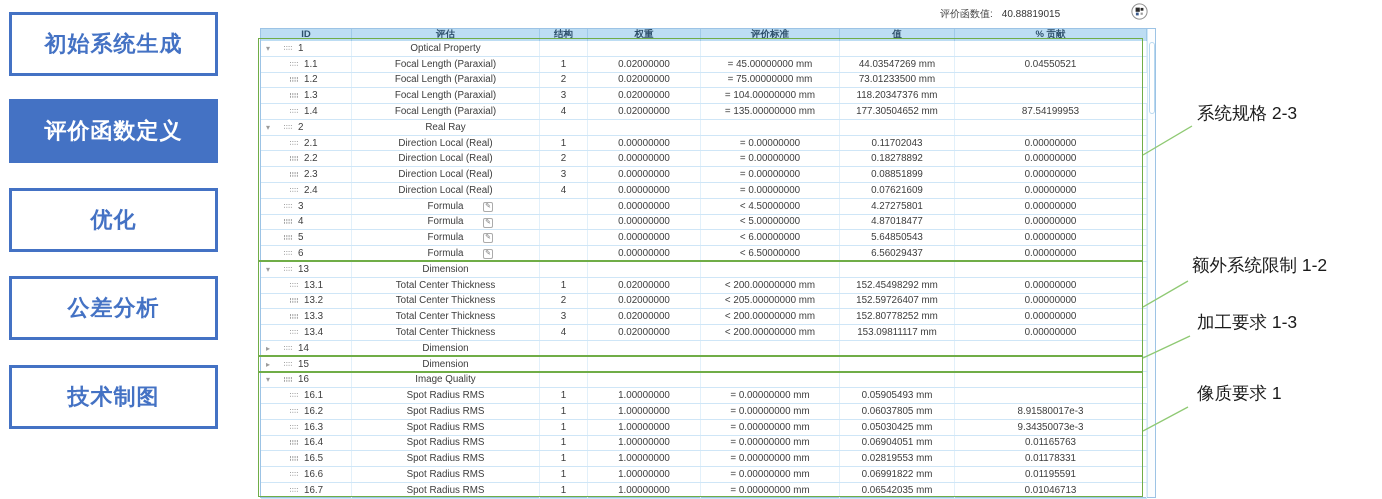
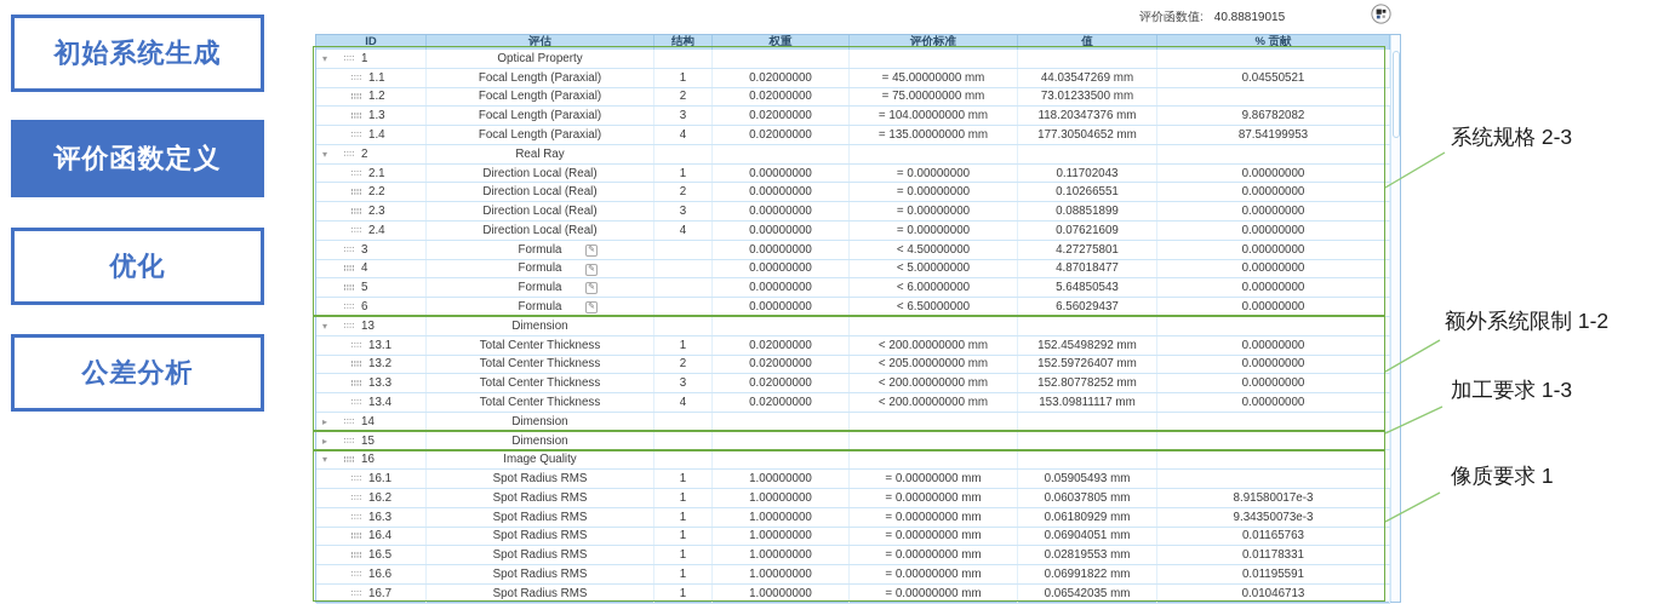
  初始系统生成
  评价函数定义
  优化
  公差分析
- 技术制图
  评价函数值: 40.88819015
  ID
  评估
  结构
  权重
  评价标准
  值
  % 贡献
  ▾
  1
  Optical Property
  1.1
  Focal Length (Paraxial)
  1
  0.02000000
  = 45.00000000 mm
  44.03547269 mm
  0.04550521
  1.2
  Focal Length (Paraxial)
  2
  0.02000000
  = 75.00000000 mm
  73.01233500 mm
  1.3
  Focal Length (Paraxial)
  3
  0.02000000
  = 104.00000000 mm
  118.20347376 mm
+ 9.86782082
  1.4
  Focal Length (Paraxial)
  4
  0.02000000
  = 135.00000000 mm
  177.30504652 mm
  87.54199953
  ▾
  2
  Real Ray
  2.1
  Direction Local (Real)
  1
  0.00000000
  = 0.00000000
  0.11702043
  0.00000000
  2.2
  Direction Local (Real)
  2
  0.00000000
  = 0.00000000
- 0.18278892
+ 0.10266551
  0.00000000
  2.3
  Direction Local (Real)
  3
  0.00000000
  = 0.00000000
  0.08851899
  0.00000000
  2.4
  Direction Local (Real)
  4
  0.00000000
  = 0.00000000
  0.07621609
  0.00000000
  3
  Formula
  0.00000000
  < 4.50000000
  4.27275801
  0.00000000
  4
  Formula
  0.00000000
  < 5.00000000
  4.87018477
  0.00000000
  5
  Formula
  0.00000000
  < 6.00000000
  5.64850543
  0.00000000
  6
  Formula
  0.00000000
  < 6.50000000
  6.56029437
  0.00000000
  ▾
  13
  Dimension
  13.1
  Total Center Thickness
  1
  0.02000000
  < 200.00000000 mm
  152.45498292 mm
  0.00000000
  13.2
  Total Center Thickness
  2
  0.02000000
  < 205.00000000 mm
  152.59726407 mm
  0.00000000
  13.3
  Total Center Thickness
  3
  0.02000000
  < 200.00000000 mm
  152.80778252 mm
  0.00000000
  13.4
  Total Center Thickness
  4
  0.02000000
  < 200.00000000 mm
  153.09811117 mm
  0.00000000
  ▸
  14
  Dimension
  ▸
  15
  Dimension
  ▾
  16
  Image Quality
  16.1
  Spot Radius RMS
  1
  1.00000000
  = 0.00000000 mm
  0.05905493 mm
  16.2
  Spot Radius RMS
  1
  1.00000000
  = 0.00000000 mm
  0.06037805 mm
  8.91580017e-3
  16.3
  Spot Radius RMS
  1
  1.00000000
  = 0.00000000 mm
- 0.05030425 mm
+ 0.06180929 mm
  9.34350073e-3
  16.4
  Spot Radius RMS
  1
  1.00000000
  = 0.00000000 mm
  0.06904051 mm
  0.01165763
  16.5
  Spot Radius RMS
  1
  1.00000000
  = 0.00000000 mm
  0.02819553 mm
  0.01178331
  16.6
  Spot Radius RMS
  1
  1.00000000
  = 0.00000000 mm
  0.06991822 mm
  0.01195591
  16.7
  Spot Radius RMS
  1
  1.00000000
  = 0.00000000 mm
  0.06542035 mm
  0.01046713
  系统规格 2-3
  额外系统限制 1-2
  加工要求 1-3
  像质要求 1
